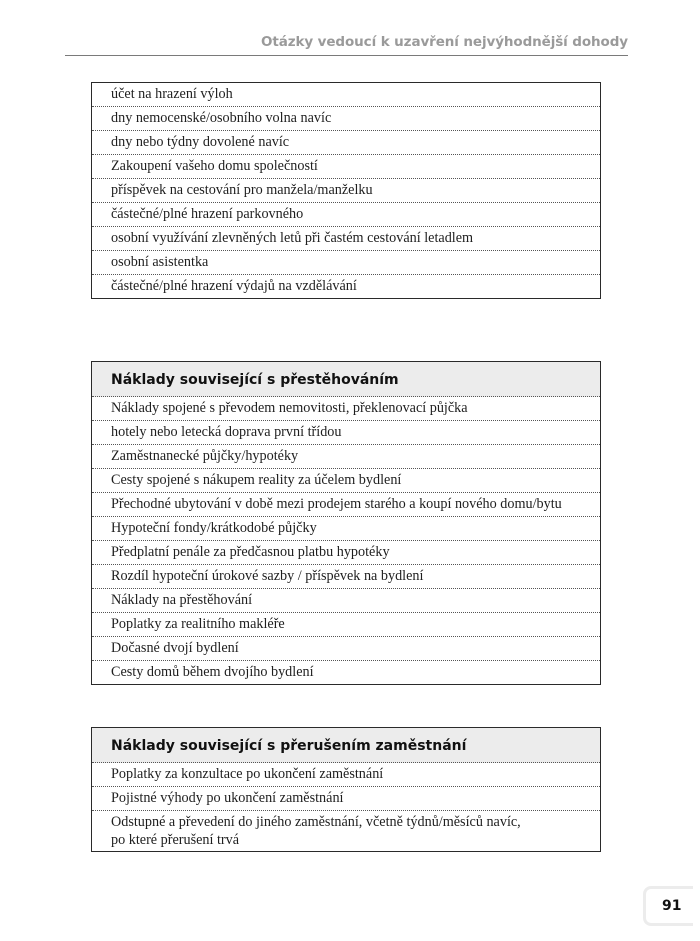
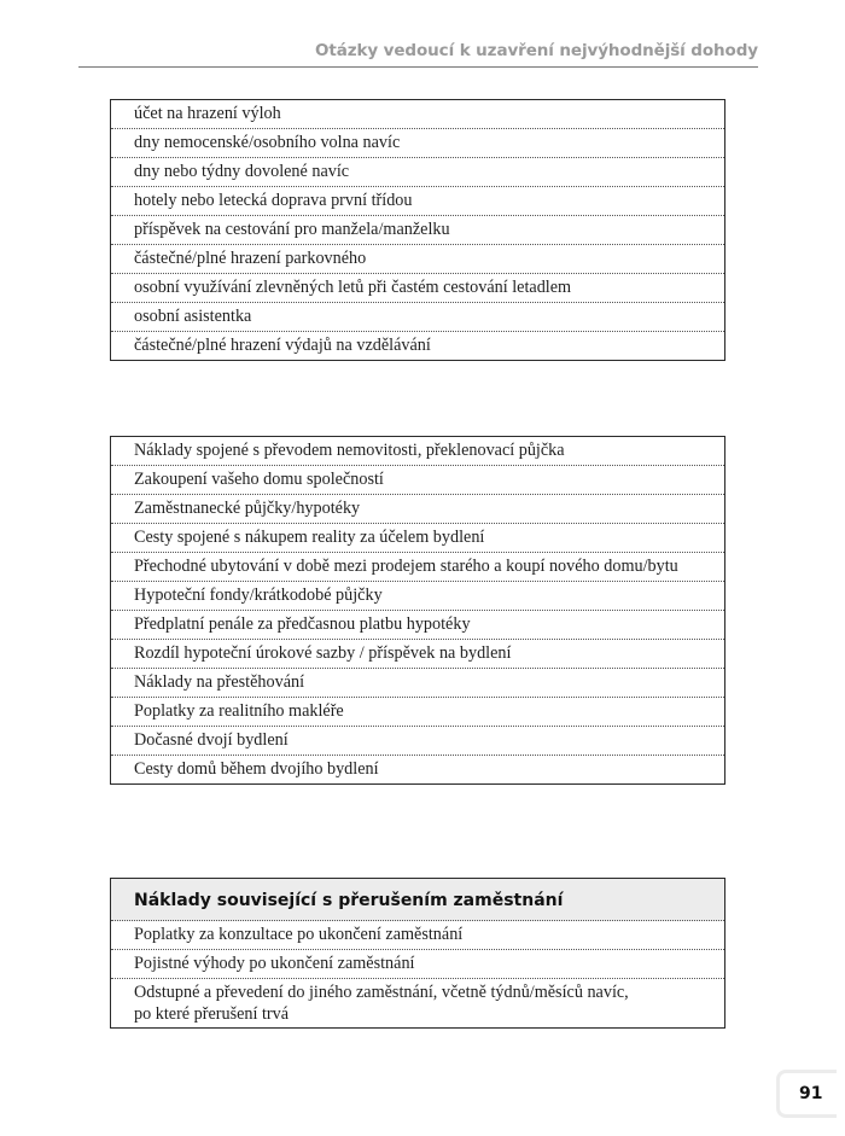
  Otázky vedoucí k uzavření nejvýhodnější dohody
  účet na hrazení výloh
  dny nemocenské/osobního volna navíc
  dny nebo týdny dovolené navíc
- Zakoupení vašeho domu společností
+ hotely nebo letecká doprava první třídou
  příspěvek na cestování pro manžela/manželku
  částečné/plné hrazení parkovného
  osobní využívání zlevněných letů při častém cestování letadlem
  osobní asistentka
  částečné/plné hrazení výdajů na vzdělávání
- Náklady související s přestěhováním
  Náklady spojené s převodem nemovitosti, překlenovací půjčka
- hotely nebo letecká doprava první třídou
+ Zakoupení vašeho domu společností
  Zaměstnanecké půjčky/hypotéky
  Cesty spojené s nákupem reality za účelem bydlení
  Přechodné ubytování v době mezi prodejem starého a koupí nového domu/bytu
  Hypoteční fondy/krátkodobé půjčky
  Předplatní penále za předčasnou platbu hypotéky
  Rozdíl hypoteční úrokové sazby / příspěvek na bydlení
  Náklady na přestěhování
  Poplatky za realitního makléře
  Dočasné dvojí bydlení
  Cesty domů během dvojího bydlení
  Náklady související s přerušením zaměstnání
  Poplatky za konzultace po ukončení zaměstnání
  Pojistné výhody po ukončení zaměstnání
  Odstupné a převedení do jiného zaměstnání, včetně týdnů/měsíců navíc,
  po které přerušení trvá
  91
